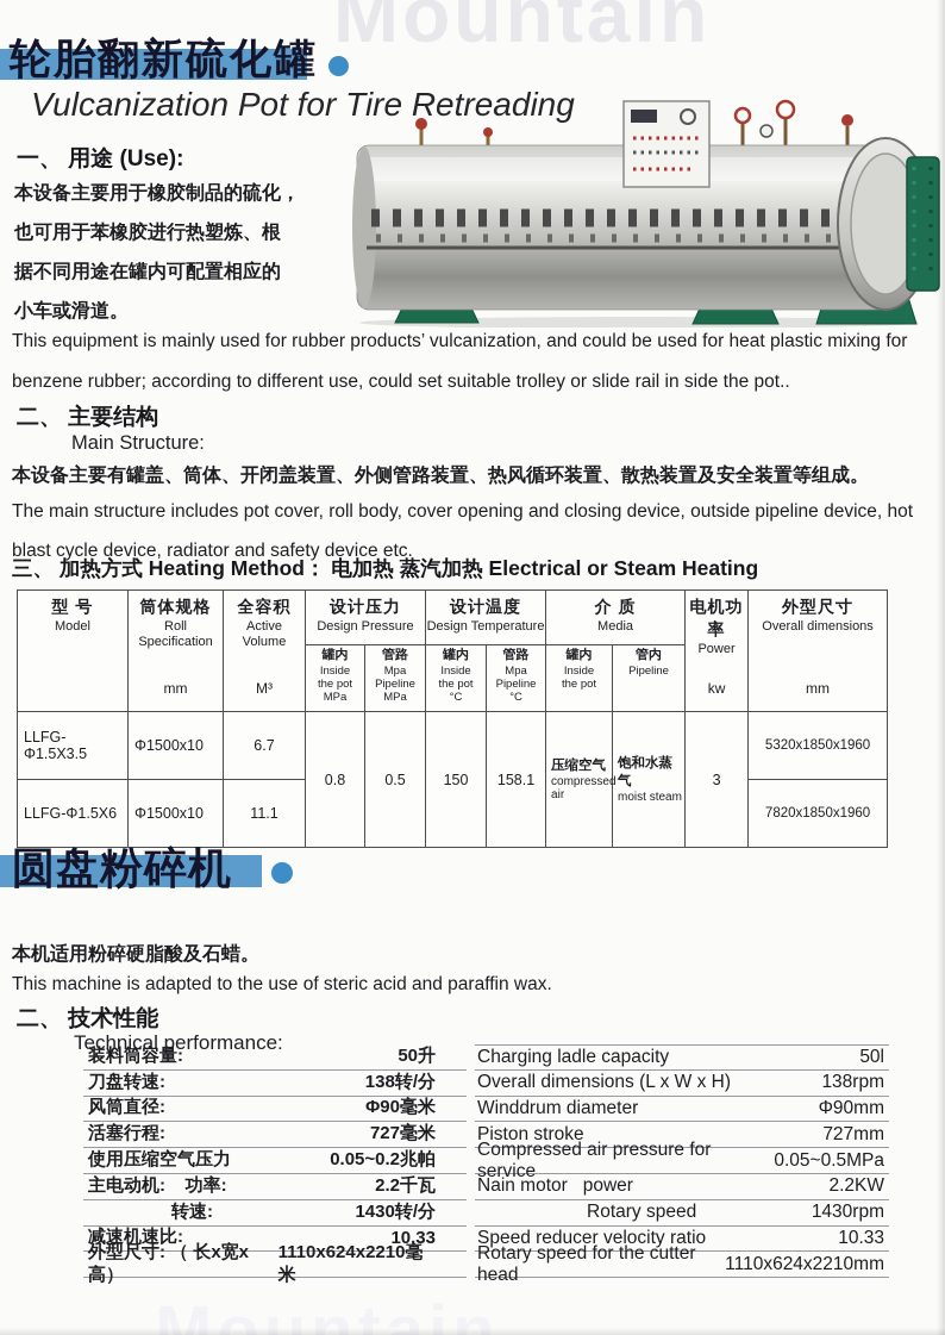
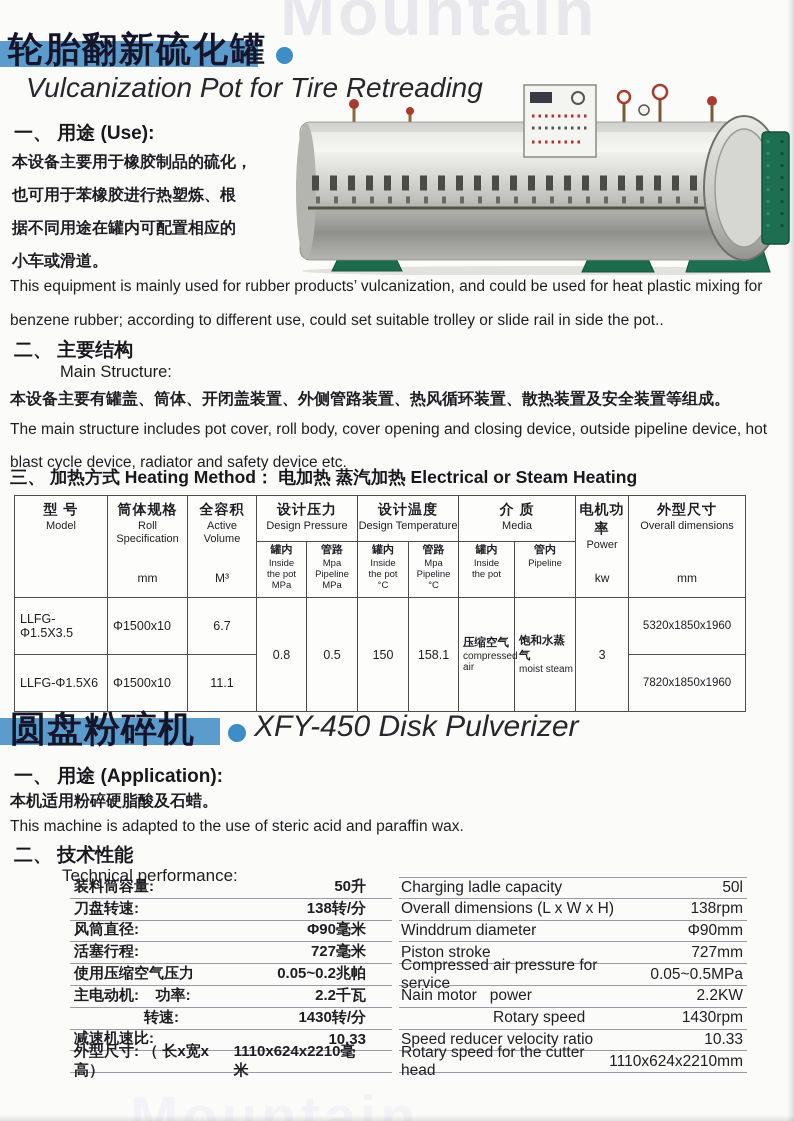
  Mountain
  轮胎翻新硫化罐
  Vulcanization Pot for Tire Retreading
  一、 用途 (Use):
  本设备主要用于橡胶制品的硫化，
  也可用于苯橡胶进行热塑炼、根
  据不同用途在罐内可配置相应的
  小车或滑道。
  This equipment is mainly used for rubber products’ vulcanization, and could be used for heat plastic mixing for benzene rubber; according to different use, could set suitable trolley or slide rail in side the pot..
  二、 主要结构
  Main Structure:
  本设备主要有罐盖、筒体、开闭盖装置、外侧管路装置、热风循环装置、散热装置及安全装置等组成。
  The main structure includes pot cover, roll body, cover opening and closing device, outside pipeline device, hot blast cycle device, radiator and safety device etc.
  三、 加热方式 Heating Method： 电加热 蒸汽加热 Electrical or Steam Heating
  型 号Model	筒体规格Roll Specificationmm	全容积Active VolumeM³	设计压力Design Pressure	设计温度Design Temperature	介 质Media	电机功率Powerkw	外型尺寸Overall dimensionsmm
  罐内Inside the pot MPa	管路Mpa Pipeline MPa	罐内Inside the pot °C	管路Mpa Pipeline °C	罐内Inside the pot	管内Pipeline
  LLFG-Φ1.5X3.5	Φ1500x10	6.7	0.8	0.5	150	158.1	压缩空气compressed air	饱和水蒸气moist steam	3	5320x1850x1960
  LLFG-Φ1.5X6	Φ1500x10	11.1	7820x1850x1960
  圆盘粉碎机
+ XFY-450 Disk Pulverizer
+ 一、 用途 (Application):
  本机适用粉碎硬脂酸及石蜡。
  This machine is adapted to the use of steric acid and paraffin wax.
  二、 技术性能
  Technical performance:
  装料筒容量:
  50升
  Charging ladle capacity
  50l
  刀盘转速:
  138转/分
  Overall dimensions (L x W x H)
  138rpm
  风筒直径:
  Φ90毫米
  Winddrum diameter
  Φ90mm
  活塞行程:
  727毫米
  Piston stroke
  727mm
  使用压缩空气压力
  0.05~0.2兆帕
  Compressed air pressure for service
  0.05~0.5MPa
  主电动机: 功率:
  2.2千瓦
  Nain motor power
  2.2KW
  转速:
  1430转/分
  Rotary speed
  1430rpm
  减速机速比:
  10.33
  Speed reducer velocity ratio
  10.33
  外型尺寸: （ 长x宽x高）
  1110x624x2210毫米
  Rotary speed for the cutter head
  1110x624x2210mm
